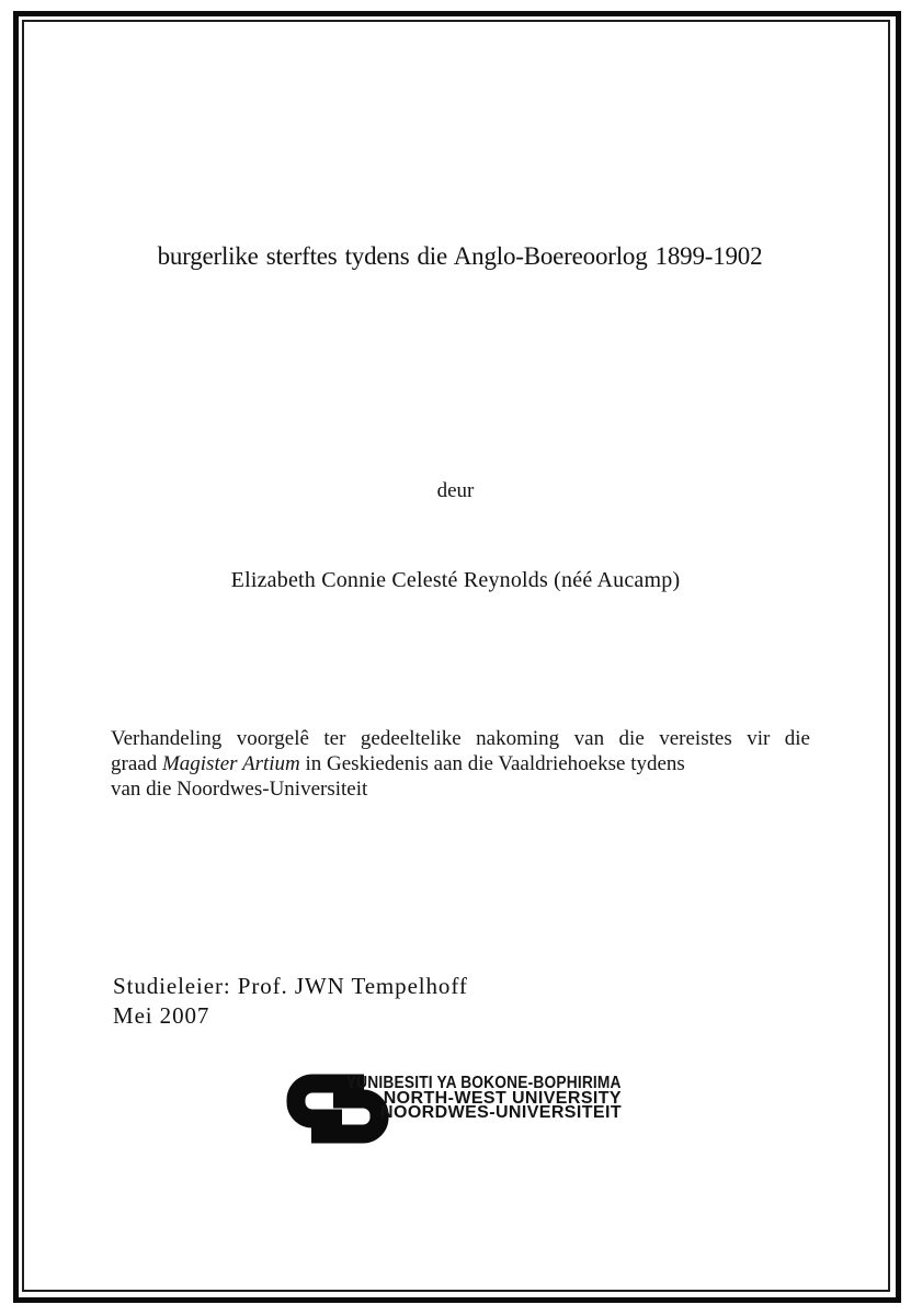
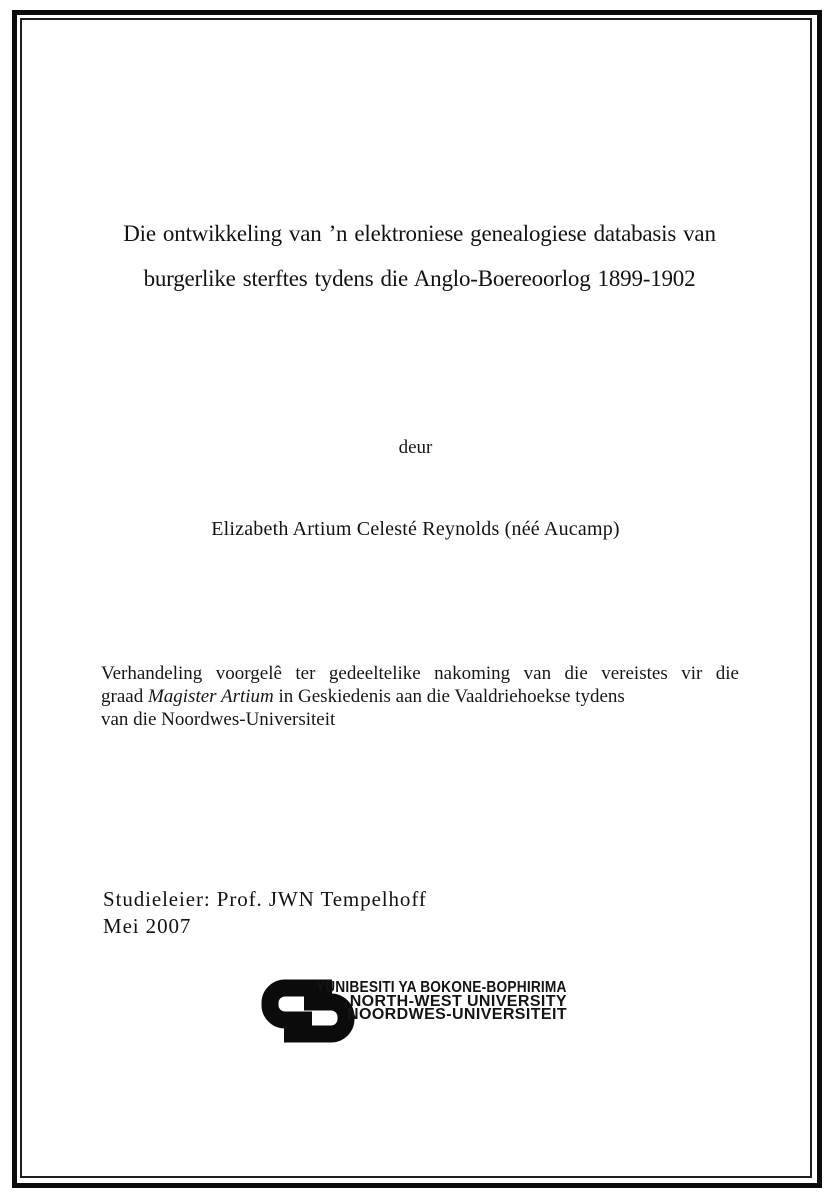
+ Die ontwikkeling van ’n elektroniese genealogiese databasis van
  burgerlike sterftes tydens die Anglo-Boereoorlog 1899-1902
  deur
- Elizabeth Connie Celesté Reynolds (néé Aucamp)
+ Elizabeth Artium Celesté Reynolds (néé Aucamp)
  Verhandeling voorgelê ter gedeeltelike nakoming van die vereistes vir die
  graad Magister Artium in Geskiedenis aan die Vaaldriehoekse tydens
  van die Noordwes-Universiteit
  Studieleier: Prof. JWN Tempelhoff
  Mei 2007
  YUNIBESITI YA BOKONE-BOPHIRIMA
  NORTH-WEST UNIVERSITY
  NOORDWES-UNIVERSITEIT
